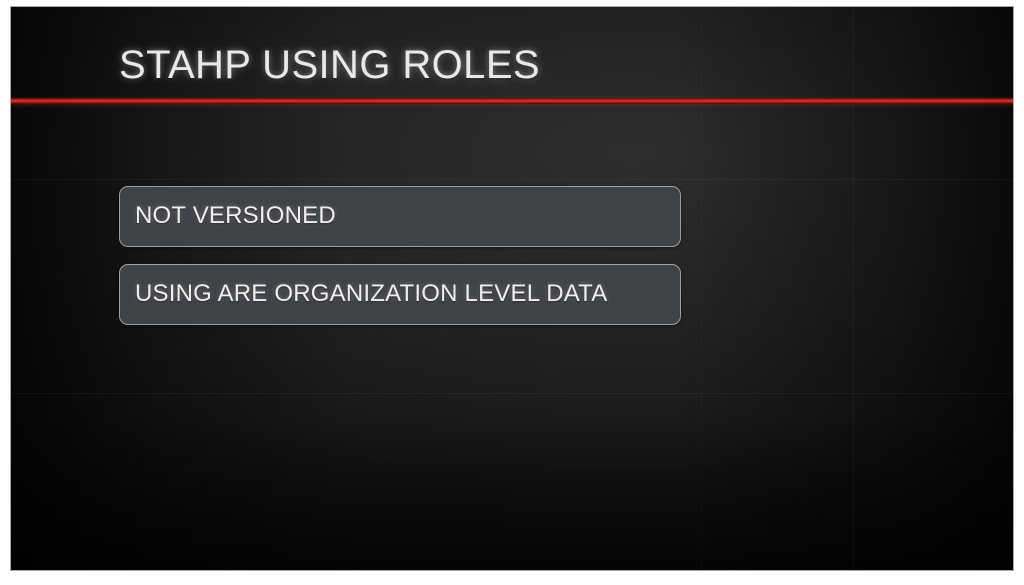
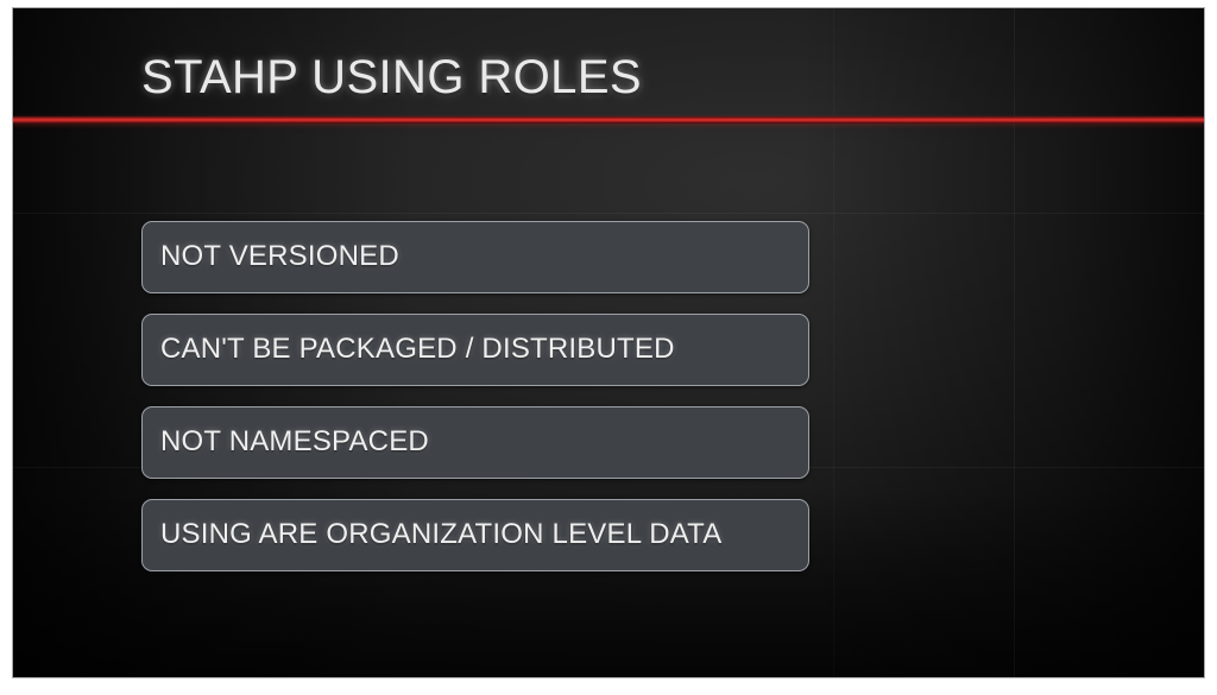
  STAHP USING ROLES
  NOT VERSIONED
+ CAN'T BE PACKAGED / DISTRIBUTED
+ NOT NAMESPACED
  USING ARE ORGANIZATION LEVEL DATA
